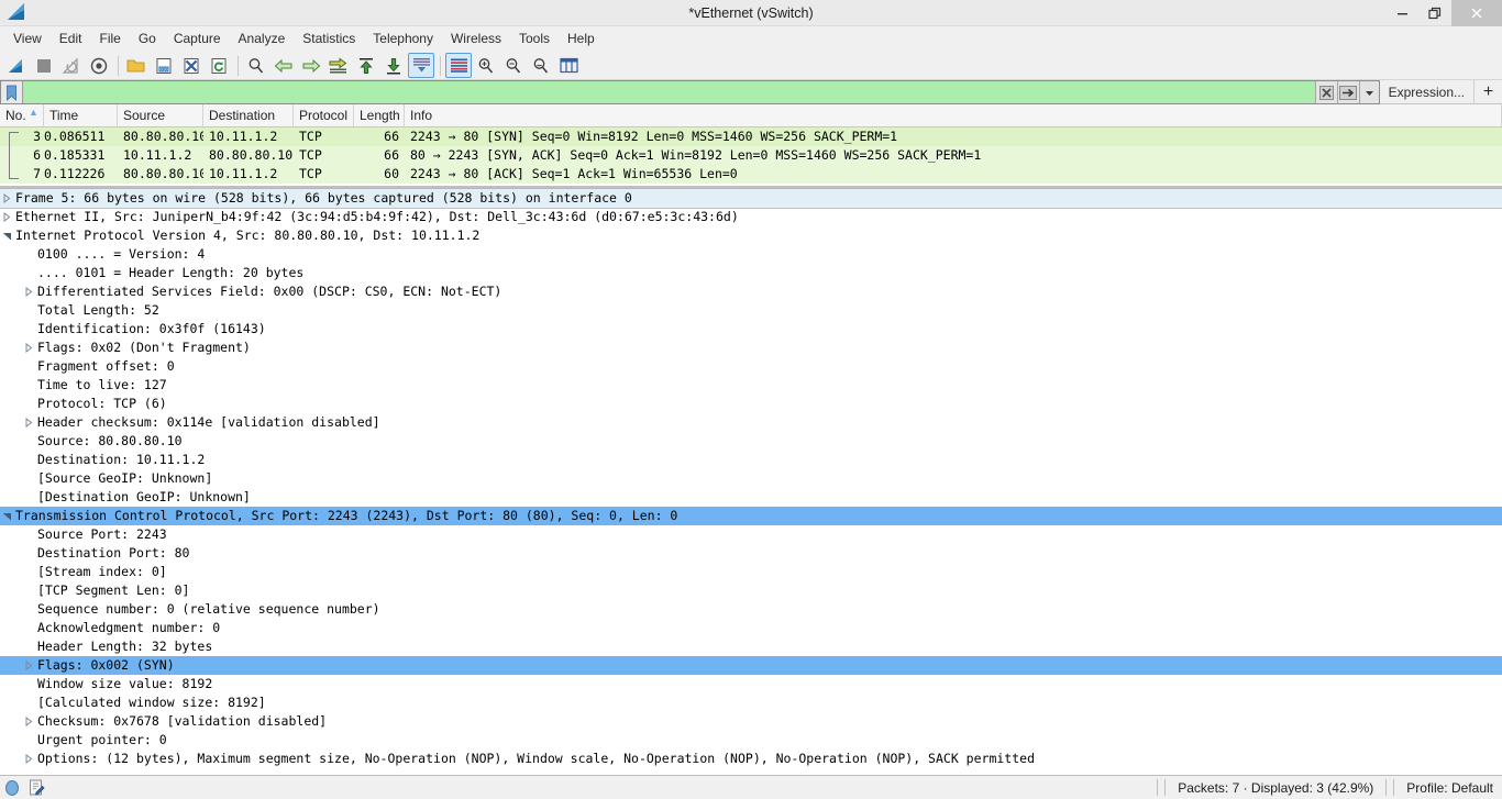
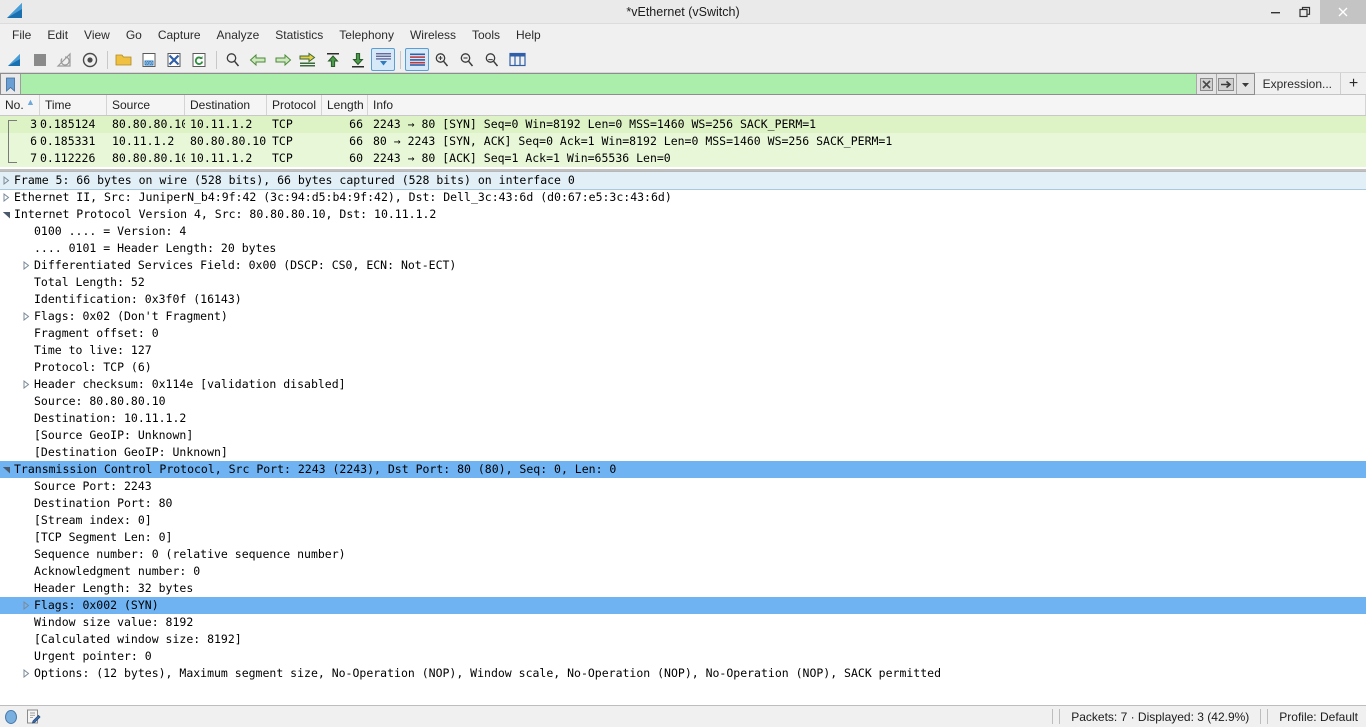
  *vEthernet (vSwitch)
- View
+ File
  Edit
- File
+ View
  Go
  Capture
  Analyze
  Statistics
  Telephony
  Wireless
  Tools
  Help
  Expression...
  +
  No.
  ▲
  Time
  Source
  Destination
  Protocol
  Length
  Info
  3
- 0.086511
+ 0.185124
  80.80.80.10
  10.11.1.2
  TCP
  66
  2243 → 80 [SYN] Seq=0 Win=8192 Len=0 MSS=1460 WS=256 SACK_PERM=1
  6
  0.185331
  10.11.1.2
  80.80.80.10
  TCP
  66
  80 → 2243 [SYN, ACK] Seq=0 Ack=1 Win=8192 Len=0 MSS=1460 WS=256 SACK_PERM=1
  7
  0.112226
  80.80.80.10
  10.11.1.2
  TCP
  60
  2243 → 80 [ACK] Seq=1 Ack=1 Win=65536 Len=0
  Frame 5: 66 bytes on wire (528 bits), 66 bytes captured (528 bits) on interface 0
  Ethernet II, Src: JuniperN_b4:9f:42 (3c:94:d5:b4:9f:42), Dst: Dell_3c:43:6d (d0:67:e5:3c:43:6d)
  Internet Protocol Version 4, Src: 80.80.80.10, Dst: 10.11.1.2
  0100 .... = Version: 4
  .... 0101 = Header Length: 20 bytes
  Differentiated Services Field: 0x00 (DSCP: CS0, ECN: Not-ECT)
  Total Length: 52
  Identification: 0x3f0f (16143)
  Flags: 0x02 (Don't Fragment)
  Fragment offset: 0
  Time to live: 127
  Protocol: TCP (6)
  Header checksum: 0x114e [validation disabled]
  Source: 80.80.80.10
  Destination: 10.11.1.2
  [Source GeoIP: Unknown]
  [Destination GeoIP: Unknown]
  Transmission Control Protocol, Src Port: 2243 (2243), Dst Port: 80 (80), Seq: 0, Len: 0
  Source Port: 2243
  Destination Port: 80
  [Stream index: 0]
  [TCP Segment Len: 0]
  Sequence number: 0 (relative sequence number)
  Acknowledgment number: 0
  Header Length: 32 bytes
  Flags: 0x002 (SYN)
  Window size value: 8192
  [Calculated window size: 8192]
- Checksum: 0x7678 [validation disabled]
  Urgent pointer: 0
  Options: (12 bytes), Maximum segment size, No-Operation (NOP), Window scale, No-Operation (NOP), No-Operation (NOP), SACK permitted
  Packets: 7 · Displayed: 3 (42.9%)
  Profile: Default
